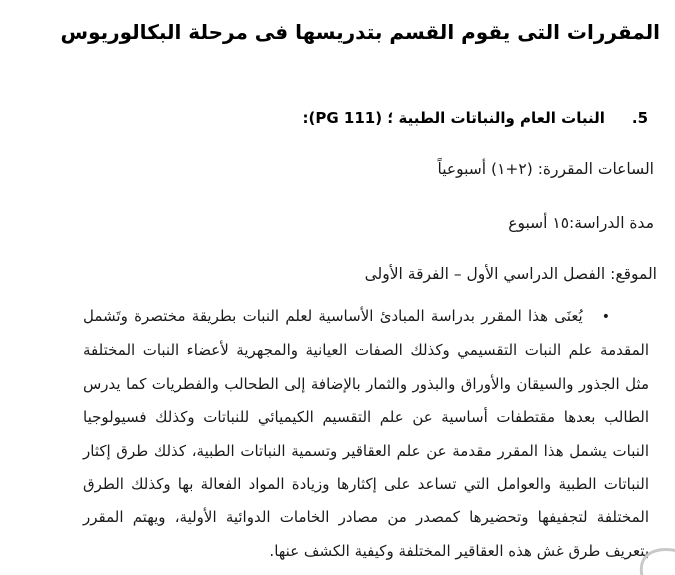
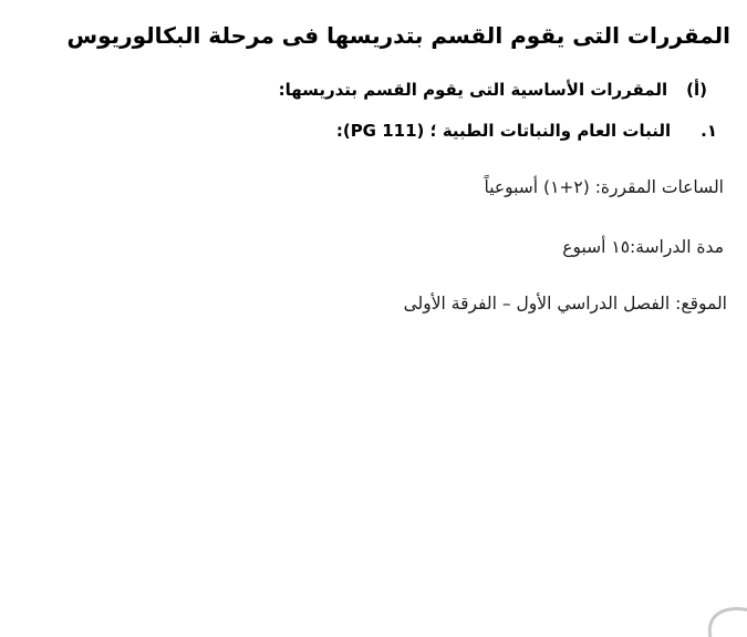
  المقررات التى يقوم القسم بتدريسها فى مرحلة البكالوريوس
+ (أ)المقررات الأساسية التى يقوم القسم بتدريسها:
- 5.النبات العام والنباتات الطبية ؛ (PG 111):
+ ١.النبات العام والنباتات الطبية ؛ (PG 111):
  الساعات المقررة: (٢+١) أسبوعياً
  مدة الدراسة:١٥ أسبوع
  الموقع: الفصل الدراسي الأول – الفرقة الأولى
- •يُعنَى هذا المقرر بدراسة المبادئ الأساسية لعلم النبات بطريقة مختصرة وتَشمل المقدمة علم النبات التقسيمي وكذلك الصفات العيانية والمجهرية لأعضاء النبات المختلفة مثل الجذور والسيقان والأوراق والبذور والثمار بالإضافة إلى الطحالب والفطريات كما يدرس الطالب بعدها مقتطفات أساسية عن علم التقسيم الكيميائي للنباتات وكذلك فسيولوجيا النبات يشمل هذا المقرر مقدمة عن علم العقاقير وتسمية النباتات الطبية، كذلك طرق إكثار النباتات الطبية والعوامل التي تساعد على إكثارها وزيادة المواد الفعالة بها وكذلك الطرق المختلفة لتجفيفها وتحضيرها كمصدر من مصادر الخامات الدوائية الأولية، ويهتم المقرر بتعريف طرق غش هذه العقاقير المختلفة وكيفية الكشف عنها.
